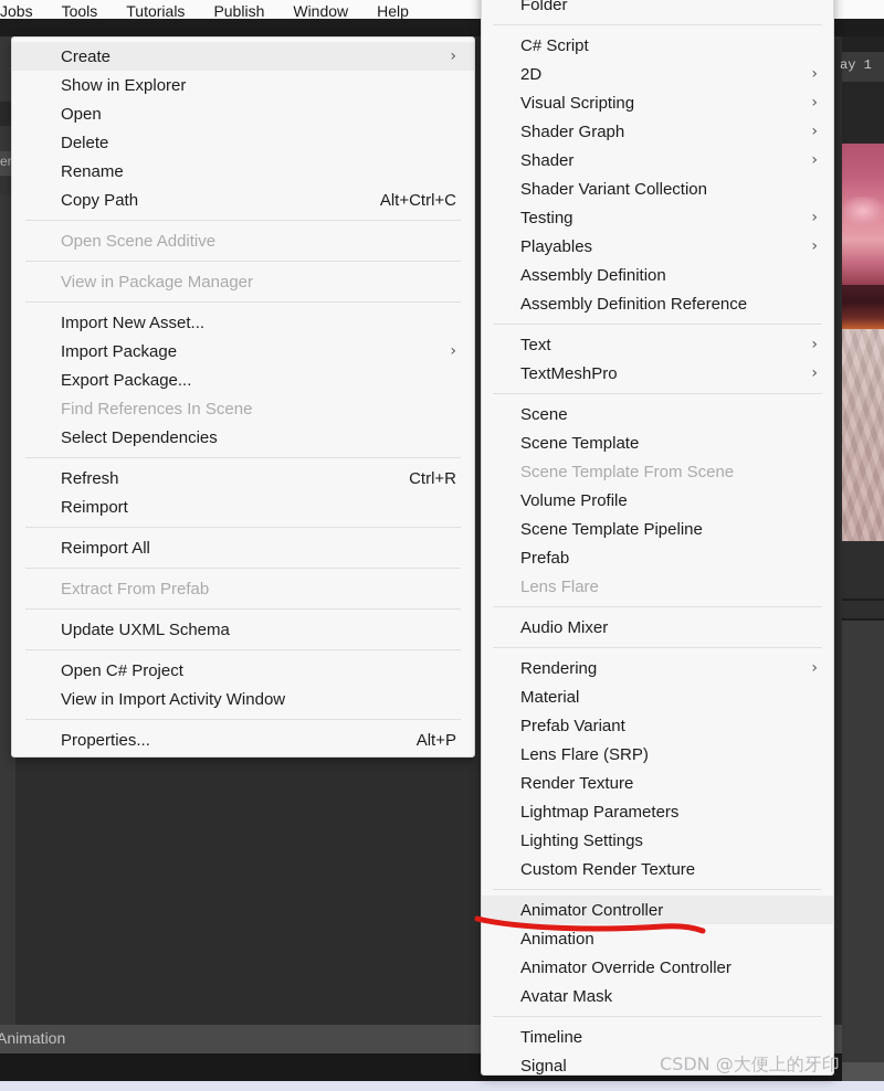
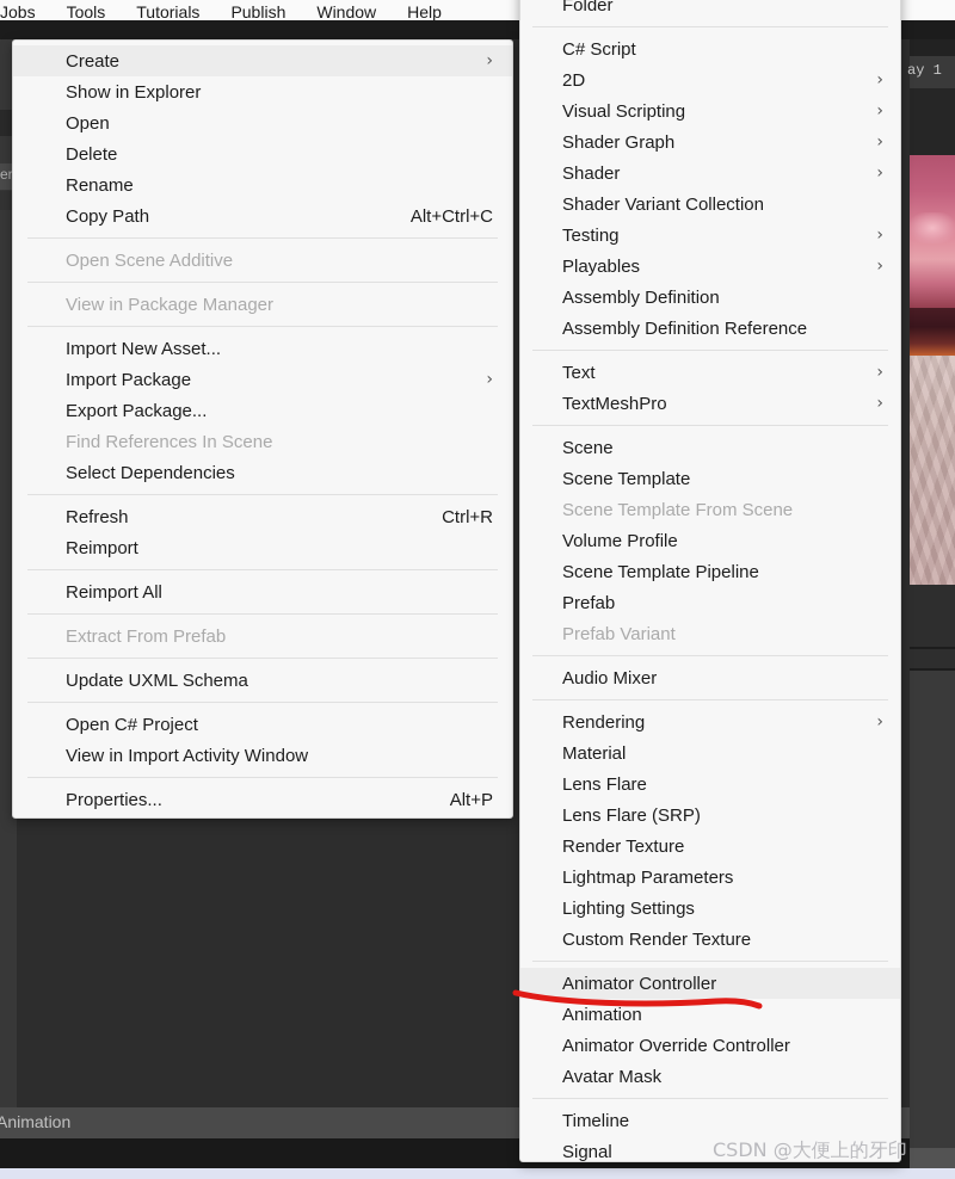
  er
  ay 1
  Animation
  Jobs
  Tools
  Tutorials
  Publish
  Window
  Help
  Create
  ›
  Show in Explorer
  Open
  Delete
  Rename
  Copy Path
  Alt+Ctrl+C
  Open Scene Additive
  View in Package Manager
  Import New Asset...
  Import Package
  ›
  Export Package...
  Find References In Scene
  Select Dependencies
  Refresh
  Ctrl+R
  Reimport
  Reimport All
  Extract From Prefab
  Update UXML Schema
  Open C# Project
  View in Import Activity Window
  Properties...
  Alt+P
  Folder
  C# Script
  2D
  ›
  Visual Scripting
  ›
  Shader Graph
  ›
  Shader
  ›
  Shader Variant Collection
  Testing
  ›
  Playables
  ›
  Assembly Definition
  Assembly Definition Reference
  Text
  ›
  TextMeshPro
  ›
  Scene
  Scene Template
  Scene Template From Scene
  Volume Profile
  Scene Template Pipeline
  Prefab
- Lens Flare
+ Prefab Variant
  Audio Mixer
  Rendering
  ›
  Material
- Prefab Variant
+ Lens Flare
  Lens Flare (SRP)
  Render Texture
  Lightmap Parameters
  Lighting Settings
  Custom Render Texture
  Animator Controller
  Animation
  Animator Override Controller
  Avatar Mask
  Timeline
  Signal
  CSDN @大便上的牙印
